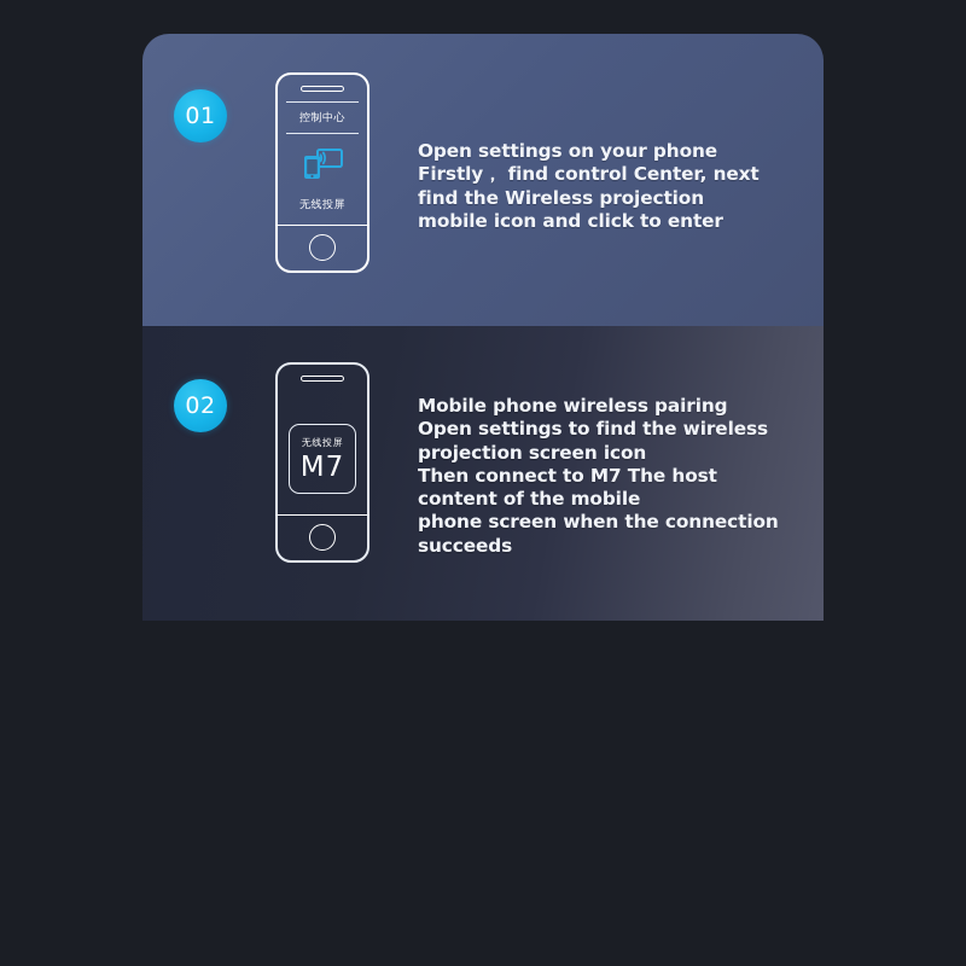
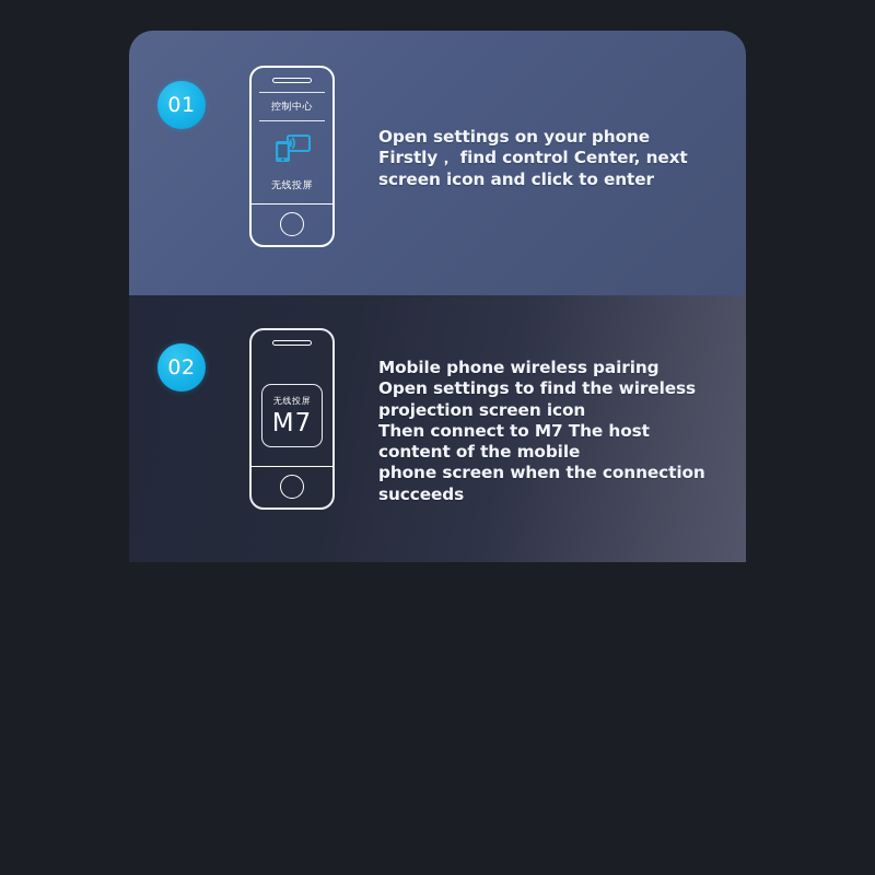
  01
  控制中心
  无线投屏
  Open settings on your phone
  Firstly， find control Center, next
- find the Wireless projection
- mobile icon and click to enter
+ screen icon and click to enter
  02
  无线投屏
  M7
  Mobile phone wireless pairing
  Open settings to find the wireless
  projection screen icon
  Then connect to M7 The host
  content of the mobile
  phone screen when the connection
  succeeds
